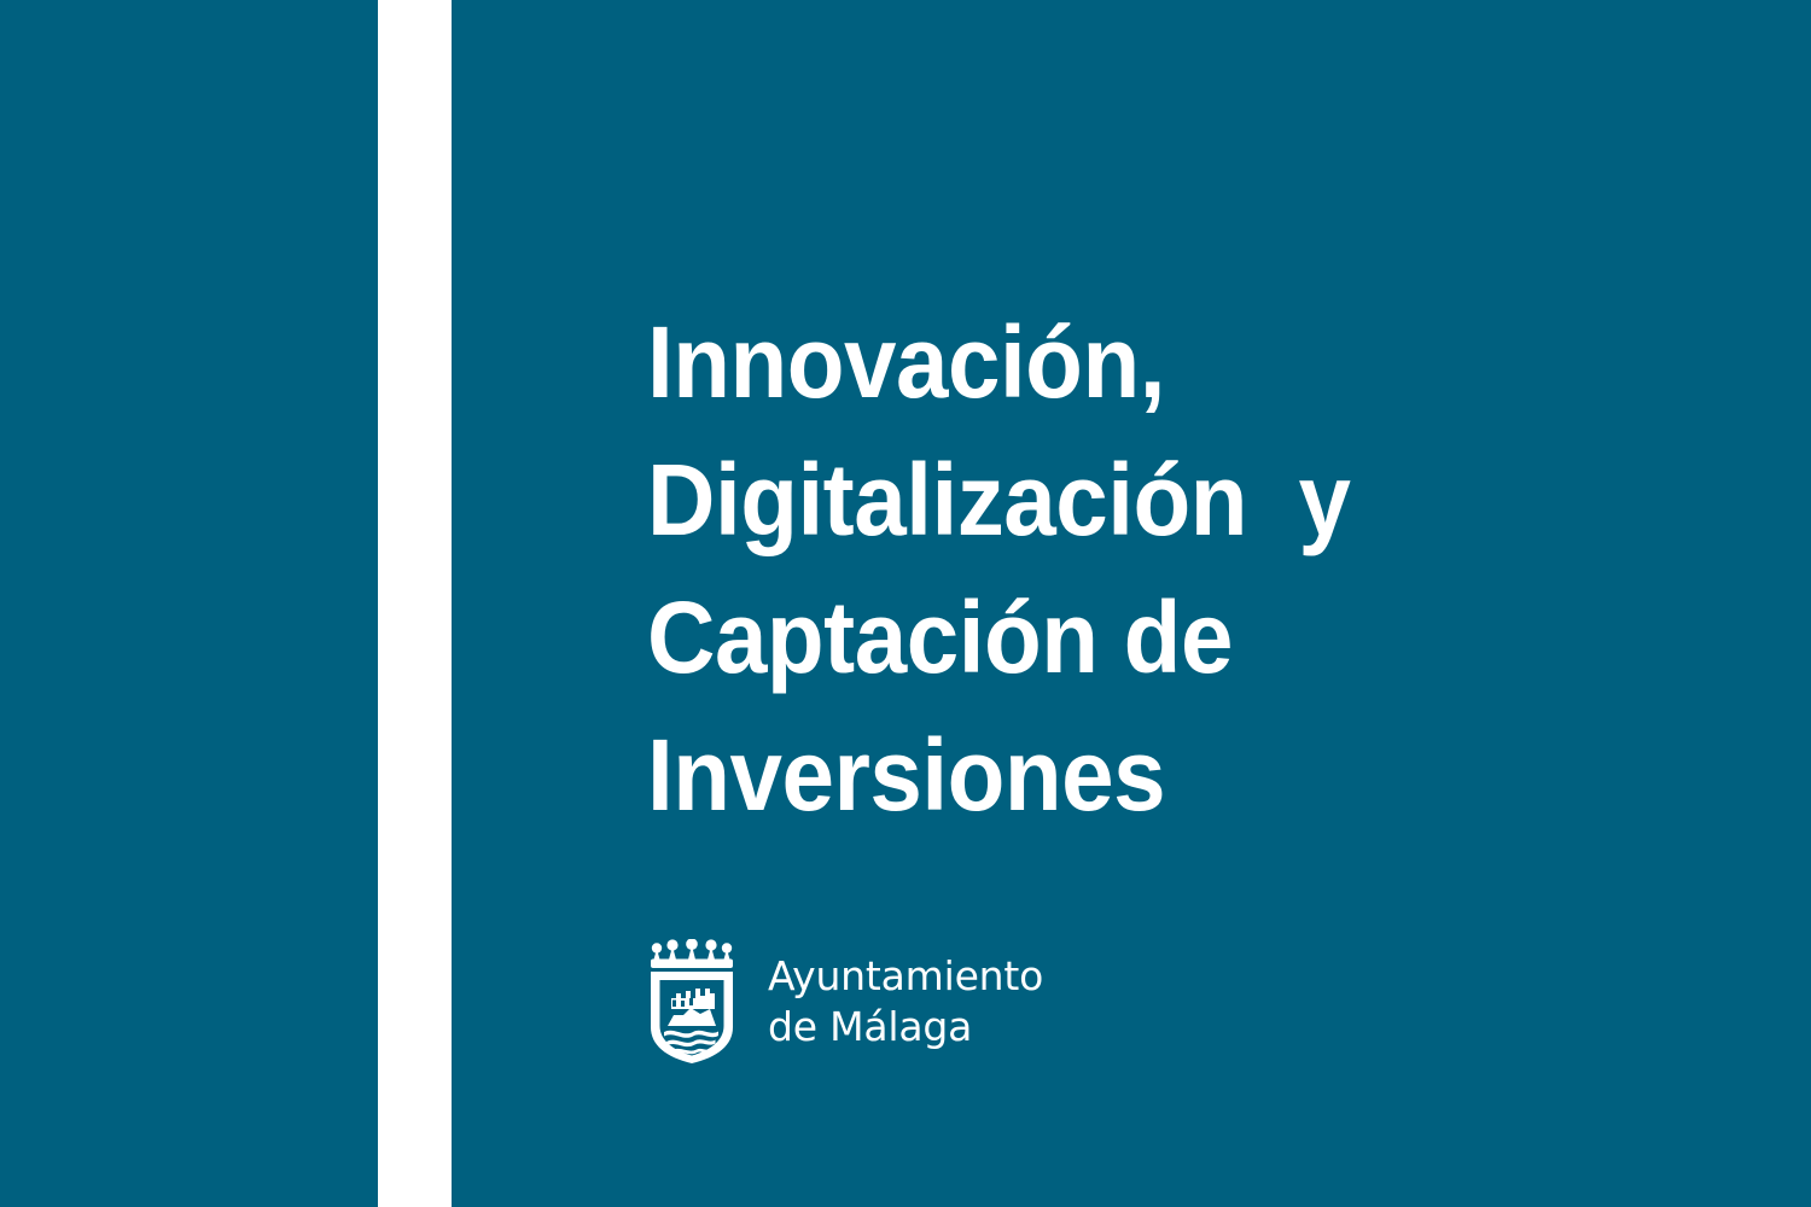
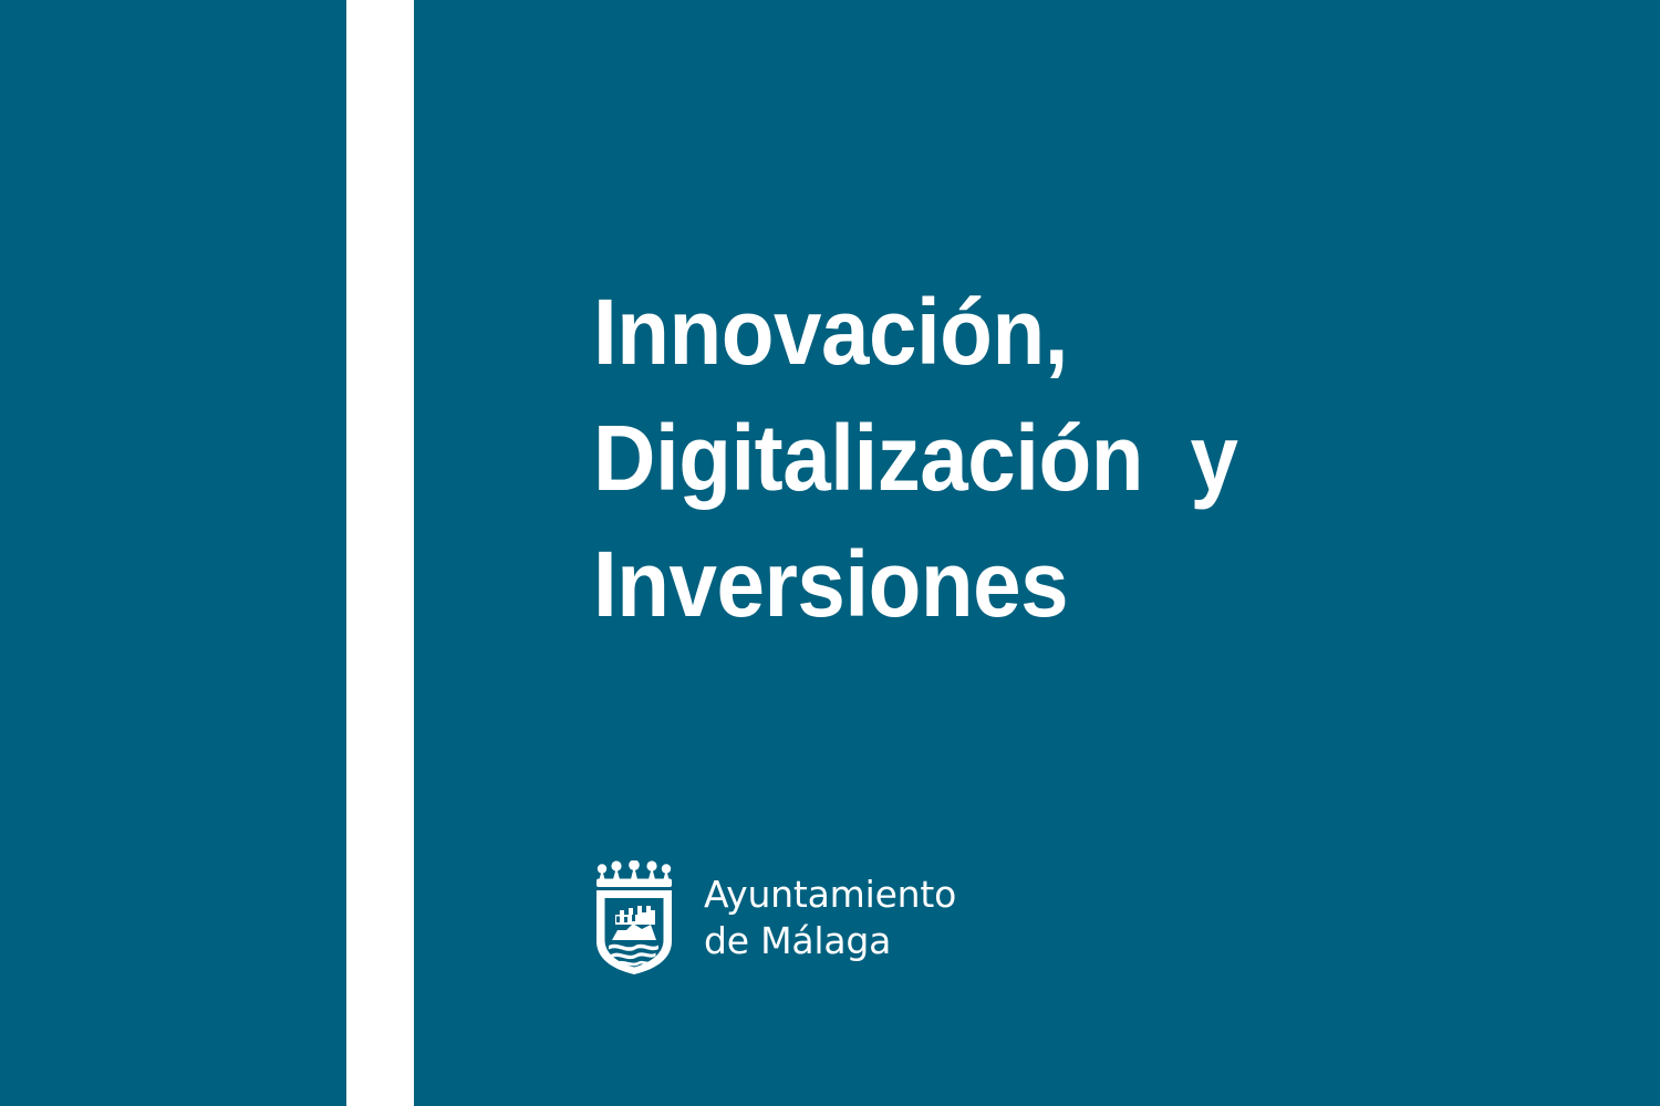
  Innovación,
  Digitalización y
- Captación de
  Inversiones
  Ayuntamiento
  de Málaga
